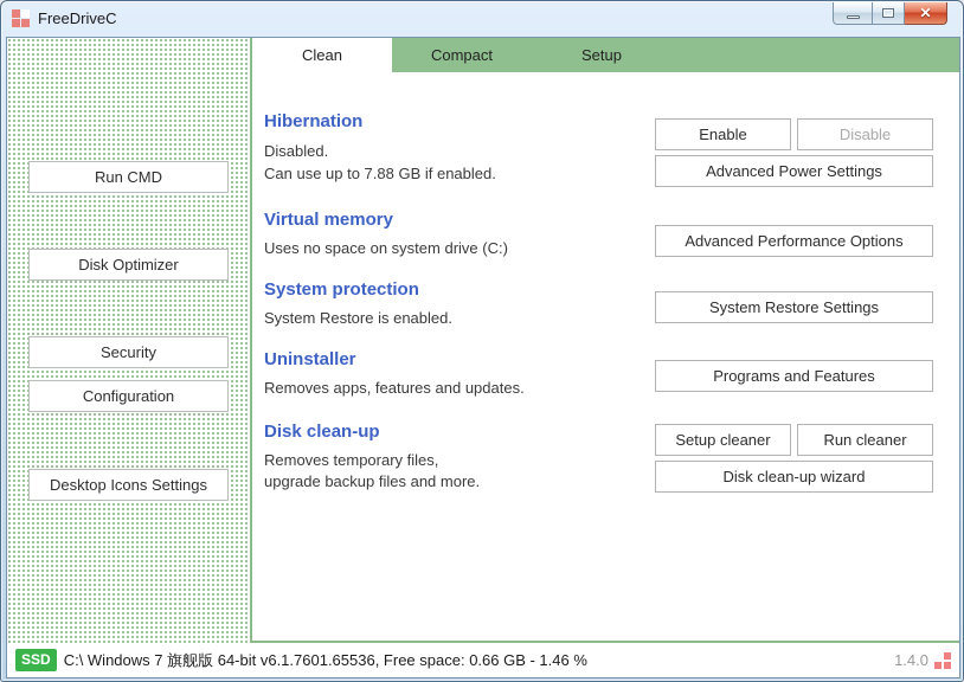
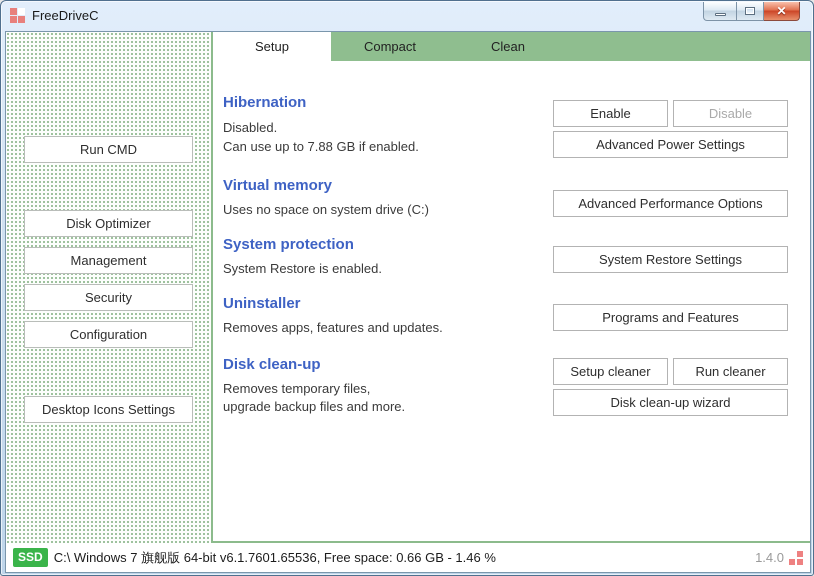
  FreeDriveC
  ✕
  Run CMD
  Disk Optimizer
+ Management
  Security
  Configuration
  Desktop Icons Settings
- Clean
+ Setup
  Compact
- Setup
+ Clean
  Hibernation
  Disabled.
  Can use up to 7.88 GB if enabled.
  Enable
  Disable
  Advanced Power Settings
  Virtual memory
  Uses no space on system drive (C:)
  Advanced Performance Options
  System protection
  System Restore is enabled.
  System Restore Settings
  Uninstaller
  Removes apps, features and updates.
  Programs and Features
  Disk clean-up
  Removes temporary files,
  upgrade backup files and more.
  Setup cleaner
  Run cleaner
  Disk clean-up wizard
  SSD
  C:\ Windows 7 旗舰版 64-bit v6.1.7601.65536, Free space: 0.66 GB - 1.46 %
  1.4.0
